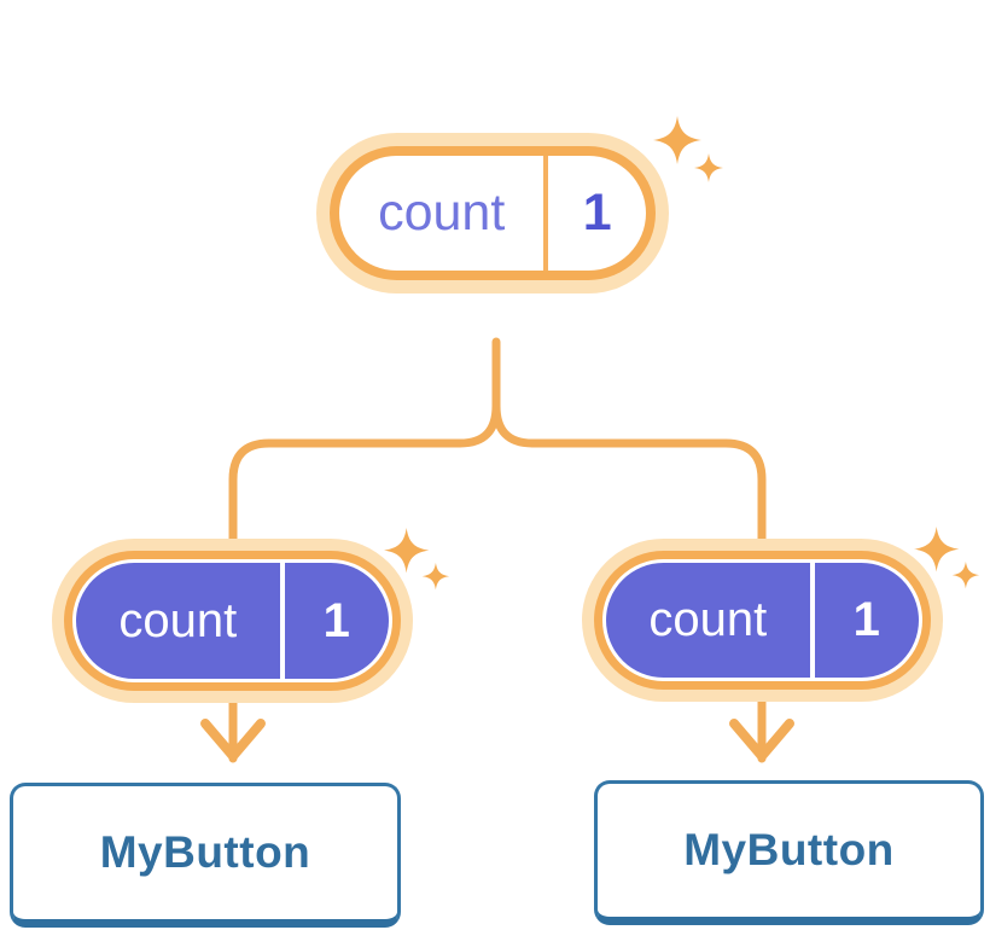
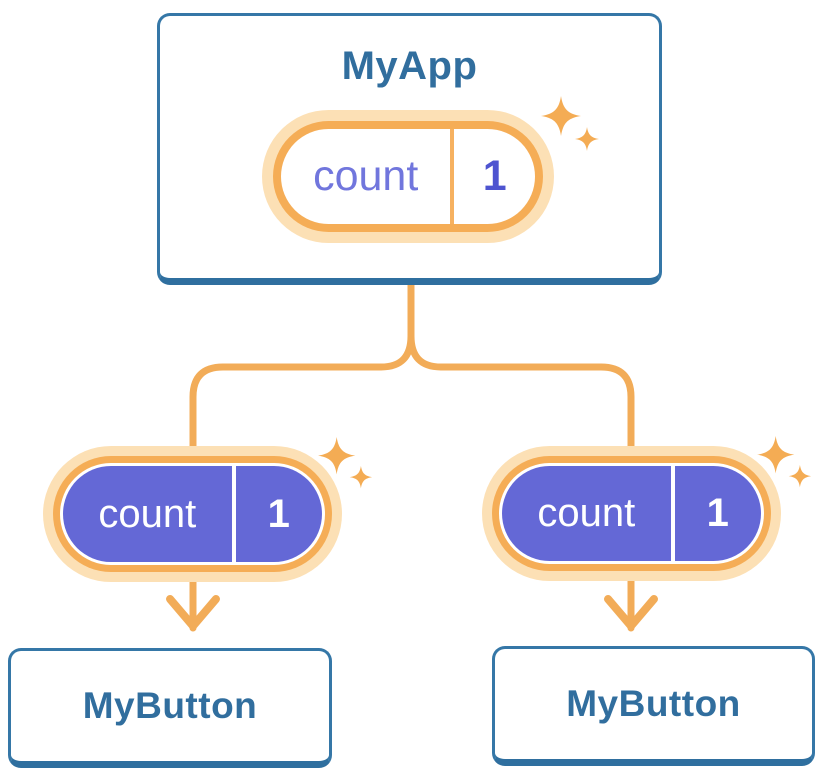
+ MyApp
  count
  1
  count
  1
  count
  1
  MyButton
  MyButton
